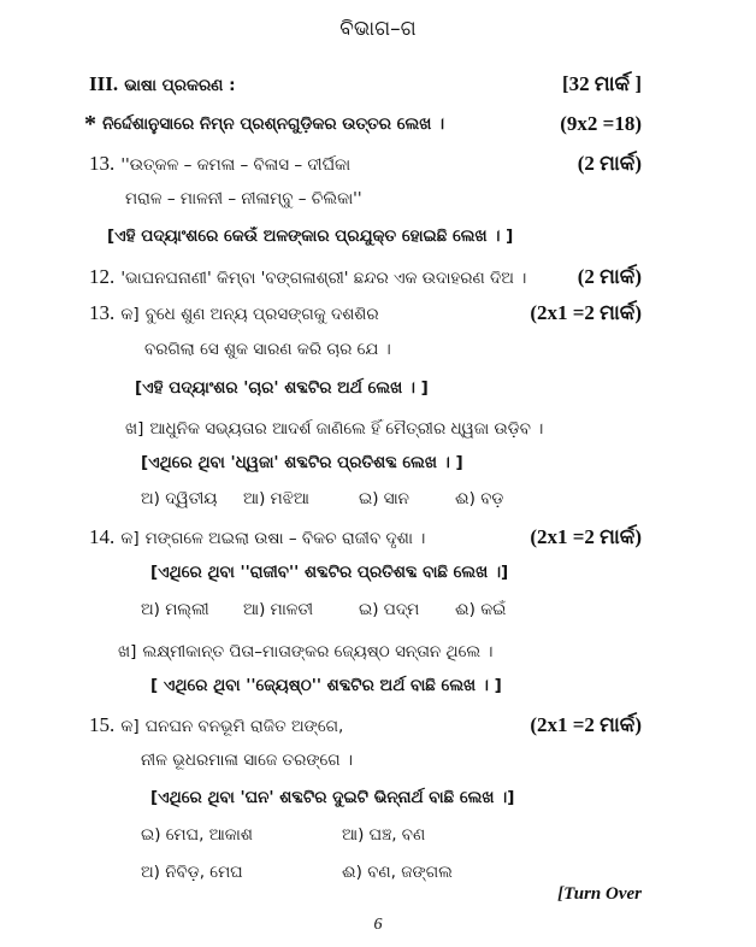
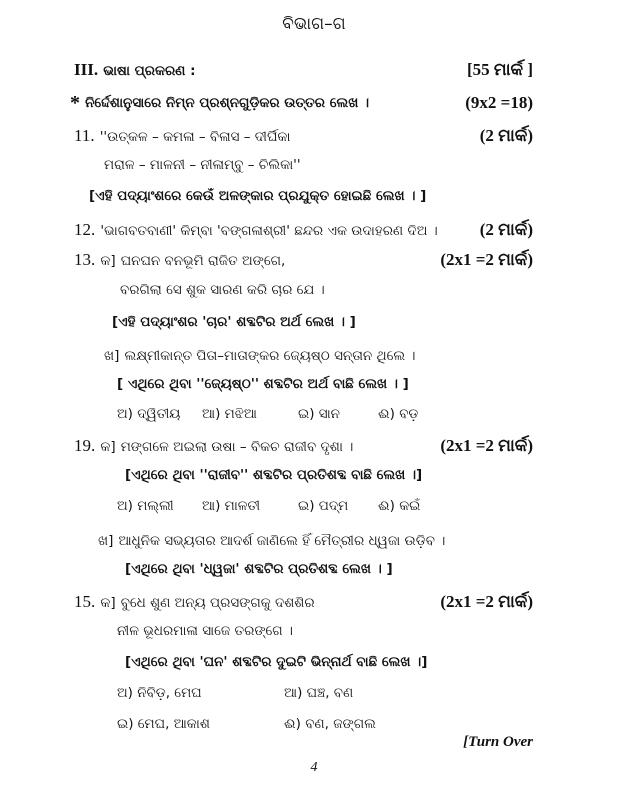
  ବିଭାଗ–ଗ
  III. ଭାଷା ପ୍ରକରଣ :
- [32 ମାର୍କ ]
+ [55 ମାର୍କ ]
  * ନିର୍ଦ୍ଦେଶାନୁସାରେ ନିମ୍ନ ପ୍ରଶ୍ନଗୁଡ଼ିକର ଉତ୍ତର ଲେଖ ।
  (9x2 =18)
- 13. ''ଉତ୍କଳ – କମଳା – ବିଳାସ – ଦୀର୍ଘିକା
+ 11. ''ଉତ୍କଳ – କମଳା – ବିଳାସ – ଦୀର୍ଘିକା
  (2 ମାର୍କ)
  ମରାଳ – ମାଳନୀ – ନୀଳାମ୍ବୁ – ଚିଲିକା''
  [ଏହି ପଦ୍ୟାଂଶରେ କେଉଁ ଅଳଙ୍କାର ପ୍ରଯୁକ୍ତ ହୋଇଛି ଲେଖ । ]
- 12. 'ଭାଘନଘନାଣୀ' କିମ୍ବା 'ବଙ୍ଗଳାଶ୍ରୀ' ଛନ୍ଦର ଏକ ଉଦାହରଣ ଦିଅ ।
+ 12. 'ଭାଗବତବାଣୀ' କିମ୍ବା 'ବଙ୍ଗଳାଶ୍ରୀ' ଛନ୍ଦର ଏକ ଉଦାହରଣ ଦିଅ ।
  (2 ମାର୍କ)
- 13. କ] ବୁଧେ ଶୁଣ ଅନ୍ୟ ପ୍ରସଙ୍ଗକୁ ଦଶଶିର
+ 13. କ] ଘନଘନ ବନଭୂମି ରାଜିତ ଅଙ୍ଗେ,
  (2x1 =2 ମାର୍କ)
  ବରଗିଲା ସେ ଶୁକ ସାରଣ କରି ଚାର ଯେ ।
  [ଏହି ପଦ୍ୟାଂଶର 'ଚାର' ଶବ୍ଦଟିର ଅର୍ଥ ଲେଖ । ]
- ଖ] ଆଧୁନିକ ସଭ୍ୟତାର ଆଦର୍ଶ ଜାଣିଲେ ହିଁ ମୈତ୍ରୀର ଧ୍ୱଜା ଉଡ଼ିବ ।
+ ଖ] ଲକ୍ଷ୍ମୀକାନ୍ତ ପିତା–ମାତାଙ୍କର ଜ୍ୟେଷ୍ଠ ସନ୍ତାନ ଥିଲେ ।
- [ଏଥିରେ ଥିବା 'ଧ୍ୱଜା' ଶବ୍ଦଟିର ପ୍ରତିଶବ୍ଦ ଲେଖ । ]
+ [ ଏଥିରେ ଥିବା ''ଜ୍ୟେଷ୍ଠ'' ଶବ୍ଦଟିର ଅର୍ଥ ବାଛି ଲେଖ । ]
  ଅ) ଦ୍ୱିତୀୟ
  ଆ) ମଝିଆ
  ଇ) ସାନ
  ଈ) ବଡ଼
- 14. କ] ମଙ୍ଗଳେ ଅଇଲା ଉଷା – ବିକଚ ରାଜୀବ ଦୃଶା ।
+ 19. କ] ମଙ୍ଗଳେ ଅଇଲା ଉଷା – ବିକଚ ରାଜୀବ ଦୃଶା ।
  (2x1 =2 ମାର୍କ)
  [ଏଥିରେ ଥିବା ''ରାଜୀବ'' ଶବ୍ଦଟିର ପ୍ରତିଶବ୍ଦ ବାଛି ଲେଖ ।]
  ଅ) ମଲ୍ଲୀ
  ଆ) ମାଳତୀ
  ଇ) ପଦ୍ମ
  ଈ) କଇଁ
- ଖ] ଲକ୍ଷ୍ମୀକାନ୍ତ ପିତା–ମାତାଙ୍କର ଜ୍ୟେଷ୍ଠ ସନ୍ତାନ ଥିଲେ ।
+ ଖ] ଆଧୁନିକ ସଭ୍ୟତାର ଆଦର୍ଶ ଜାଣିଲେ ହିଁ ମୈତ୍ରୀର ଧ୍ୱଜା ଉଡ଼ିବ ।
- [ ଏଥିରେ ଥିବା ''ଜ୍ୟେଷ୍ଠ'' ଶବ୍ଦଟିର ଅର୍ଥ ବାଛି ଲେଖ । ]
+ [ଏଥିରେ ଥିବା 'ଧ୍ୱଜା' ଶବ୍ଦଟିର ପ୍ରତିଶବ୍ଦ ଲେଖ । ]
- 15. କ] ଘନଘନ ବନଭୂମି ରାଜିତ ଅଙ୍ଗେ,
+ 15. କ] ବୁଧେ ଶୁଣ ଅନ୍ୟ ପ୍ରସଙ୍ଗକୁ ଦଶଶିର
  (2x1 =2 ମାର୍କ)
  ନୀଳ ଭୂଧରମାଳା ସାଜେ ତରଙ୍ଗେ ।
  [ଏଥିରେ ଥିବା 'ଘନ' ଶବ୍ଦଟିର ଦୁଇଟି ଭିନ୍ନାର୍ଥ ବାଛି ଲେଖ ।]
- ଇ) ମେଘ, ଆକାଶ
+ ଅ) ନିବିଡ଼, ମେଘ
  ଆ) ଘଞ୍ଚ, ବଣ
- ଅ) ନିବିଡ଼, ମେଘ
+ ଇ) ମେଘ, ଆକାଶ
  ଈ) ବଣ, ଜଙ୍ଗଲ
  [Turn Over
- 6
+ 4
